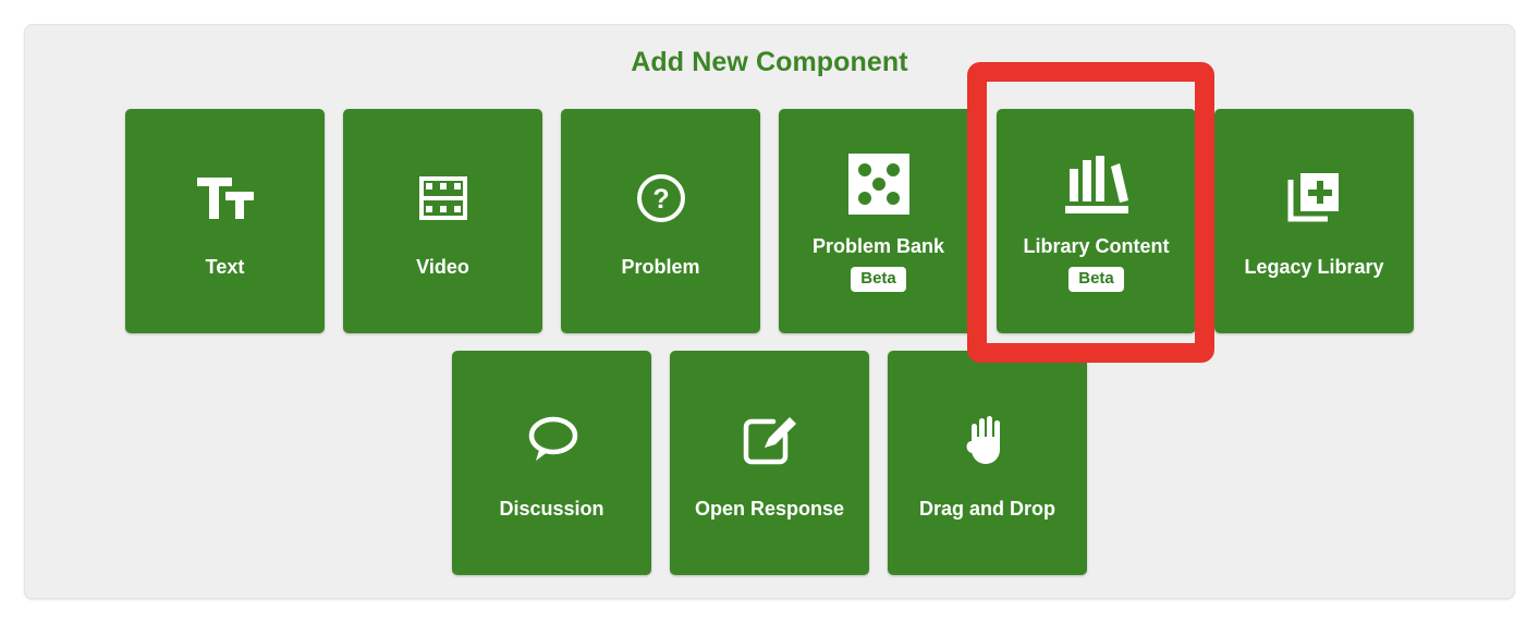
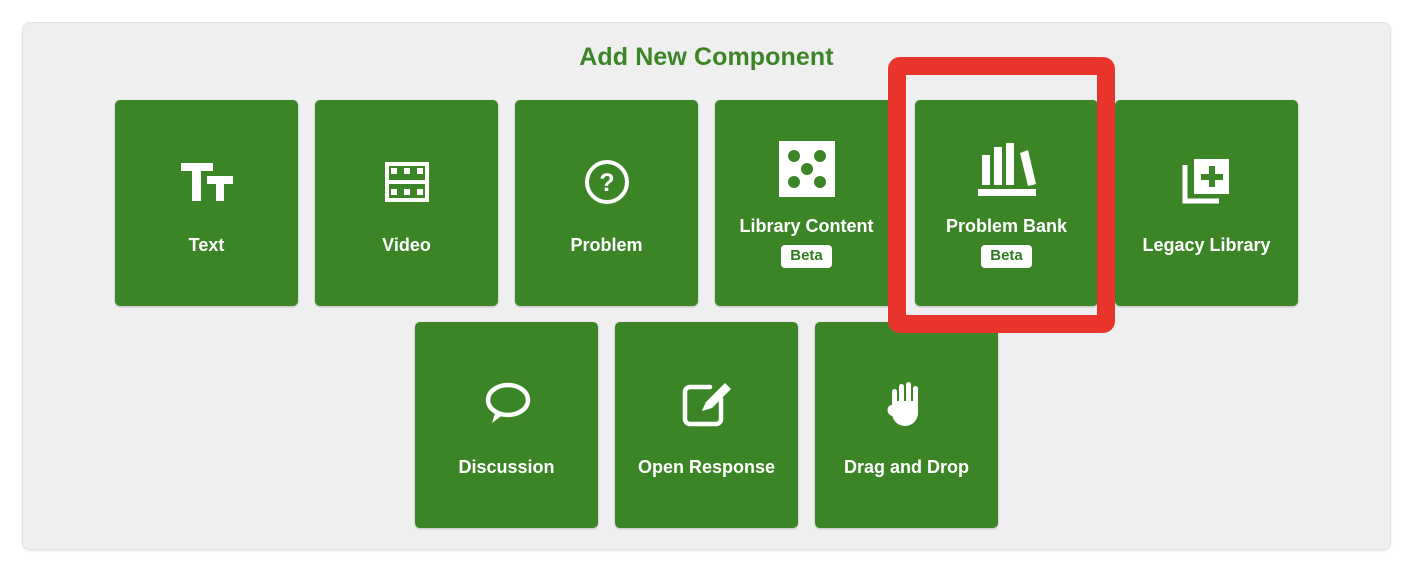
  Add New Component
  Text
  Video
  ?
  Problem
- Problem Bank
+ Library Content
  Beta
- Library Content
+ Problem Bank
  Beta
  Legacy Library
  Discussion
  Open Response
  Drag and Drop
